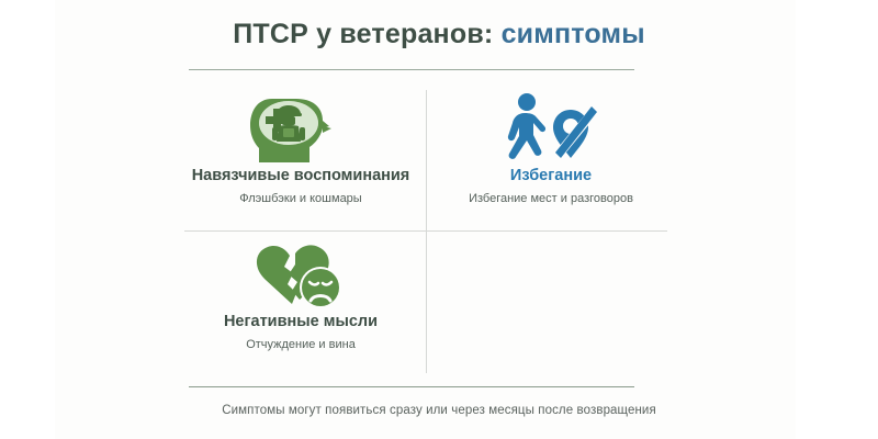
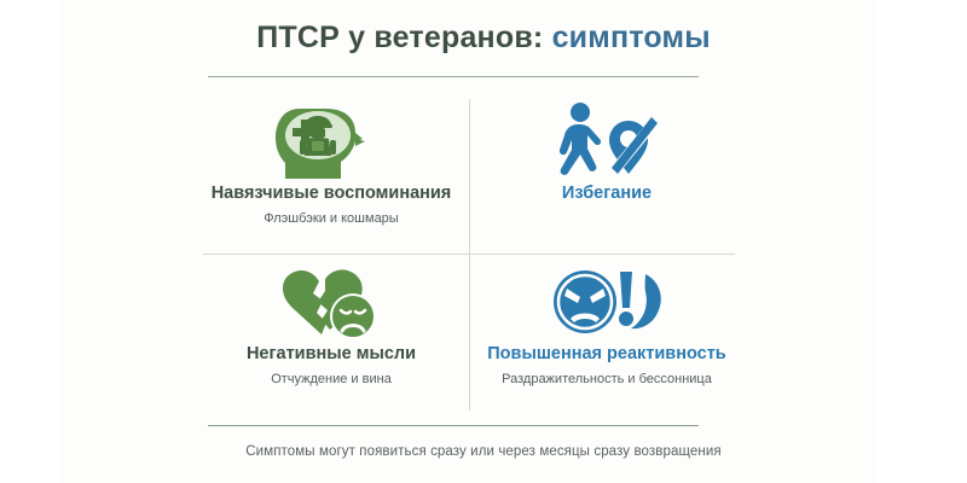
  ПТСР у ветеранов: симптомы
  Навязчивые воспоминания
  Флэшбэки и кошмары
  Избегание
- Избегание мест и разговоров
  Негативные мысли
  Отчуждение и вина
+ Повышенная реактивность
+ Раздражительность и бессонница
- Симптомы могут появиться сразу или через месяцы после возвращения
+ Симптомы могут появиться сразу или через месяцы сразу возвращения
